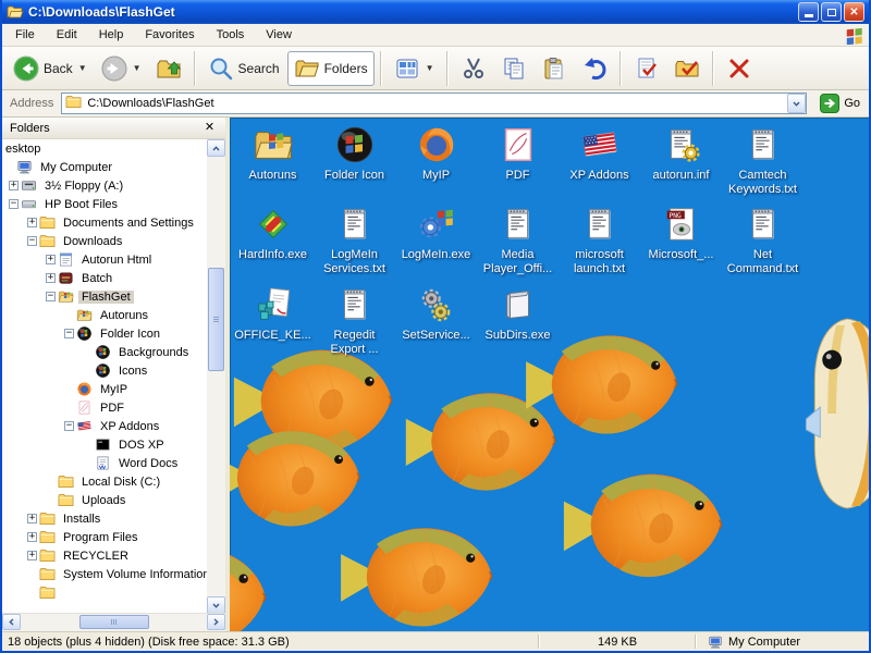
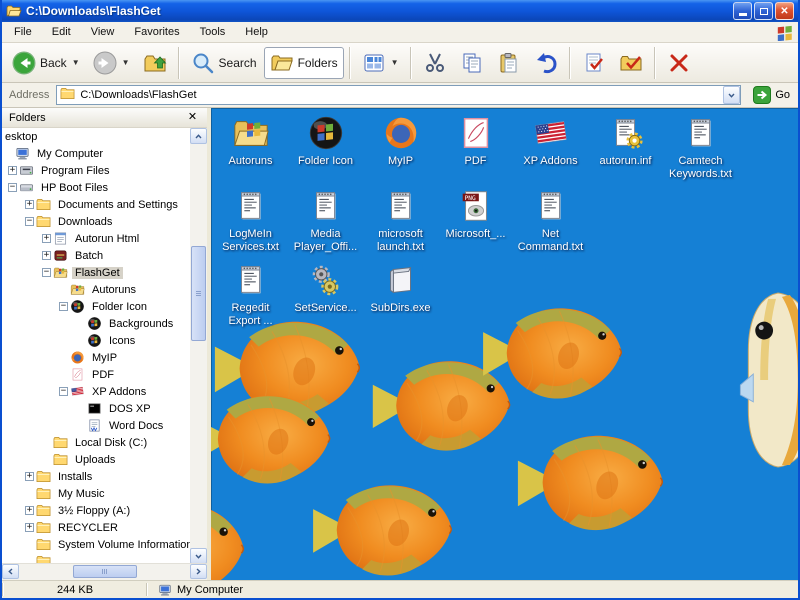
  C:\Downloads\FlashGet
  ✕
  File
  Edit
- Help
+ View
  Favorites
  Tools
- View
+ Help
  Back
  ▼
  ▼
  Search
  Folders
  ▼
  Address
  C:\Downloads\FlashGet
  Go
  Folders
  ✕
  esktop
  My Computer
  +
- 3½ Floppy (A:)
+ Program Files
  −
  HP Boot Files
  +
  Documents and Settings
  −
  Downloads
  +
  Autorun Html
  +
  Batch
  −
  FlashGet
  Autoruns
  −
  Folder Icon
  Backgrounds
  Icons
  MyIP
  PDF
  −
  XP Addons
  DOS XP
  Word Docs
  Local Disk (C:)
  Uploads
  +
  Installs
+ My Music
  +
- Program Files
+ 3½ Floppy (A:)
  +
  RECYCLER
  System Volume Informatio
  Autoruns
  Folder Icon
  MyIP
  PDF
  XP Addons
  autorun.inf
  Camtech
  Keywords.txt
- HardInfo.exe
  LogMeIn
  Services.txt
- LogMeIn.exe
  Media
  Player_Offi...
  microsoft
  launch.txt
  Microsoft_...
  Net
  Command.txt
- OFFICE_KE...
  Regedit
  Export ...
  SetService...
  SubDirs.exe
- 18 objects (plus 4 hidden) (Disk free space: 31.3 GB)
- 149 KB
+ 244 KB
  My Computer
